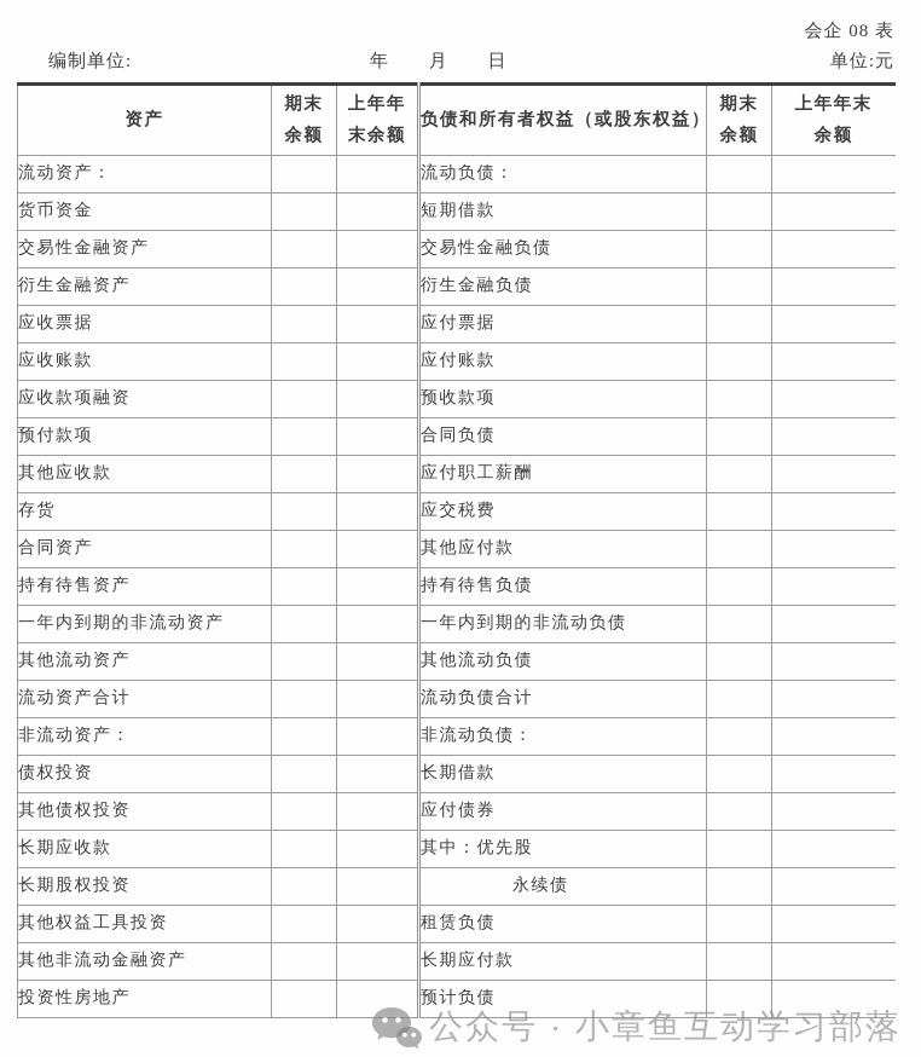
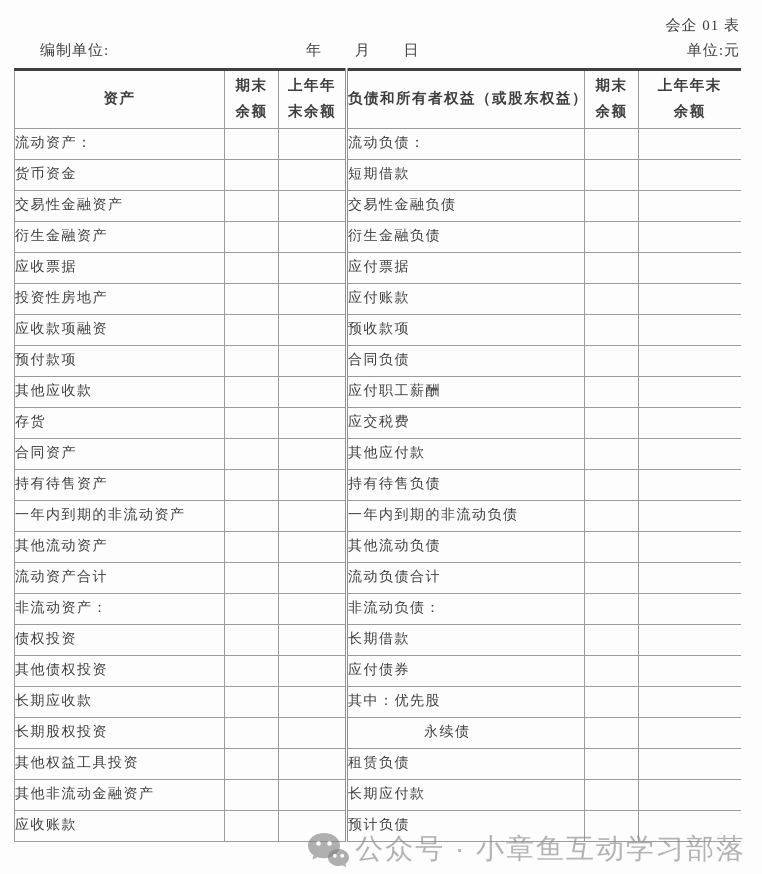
- 会企 08 表
+ 会企 01 表
  编制单位:
  年 月 日
  单位:元
  资产	期末 余额	上年年 末余额	负债和所有者权益（或股东权益）	期末 余额	上年年末 余额
  流动资产：			流动负债：
  货币资金			短期借款
  交易性金融资产			交易性金融负债
  衍生金融资产			衍生金融负债
  应收票据			应付票据
- 应收账款			应付账款
+ 投资性房地产			应付账款
  应收款项融资			预收款项
  预付款项			合同负债
  其他应收款			应付职工薪酬
  存货			应交税费
  合同资产			其他应付款
  持有待售资产			持有待售负债
  一年内到期的非流动资产			一年内到期的非流动负债
  其他流动资产			其他流动负债
  流动资产合计			流动负债合计
  非流动资产：			非流动负债：
  债权投资			长期借款
  其他债权投资			应付债券
  长期应收款			其中：优先股
  长期股权投资			永续债
  其他权益工具投资			租赁负债
  其他非流动金融资产			长期应付款
- 投资性房地产			预计负债
+ 应收账款			预计负债
  公众号 · 小章鱼互动学习部落
